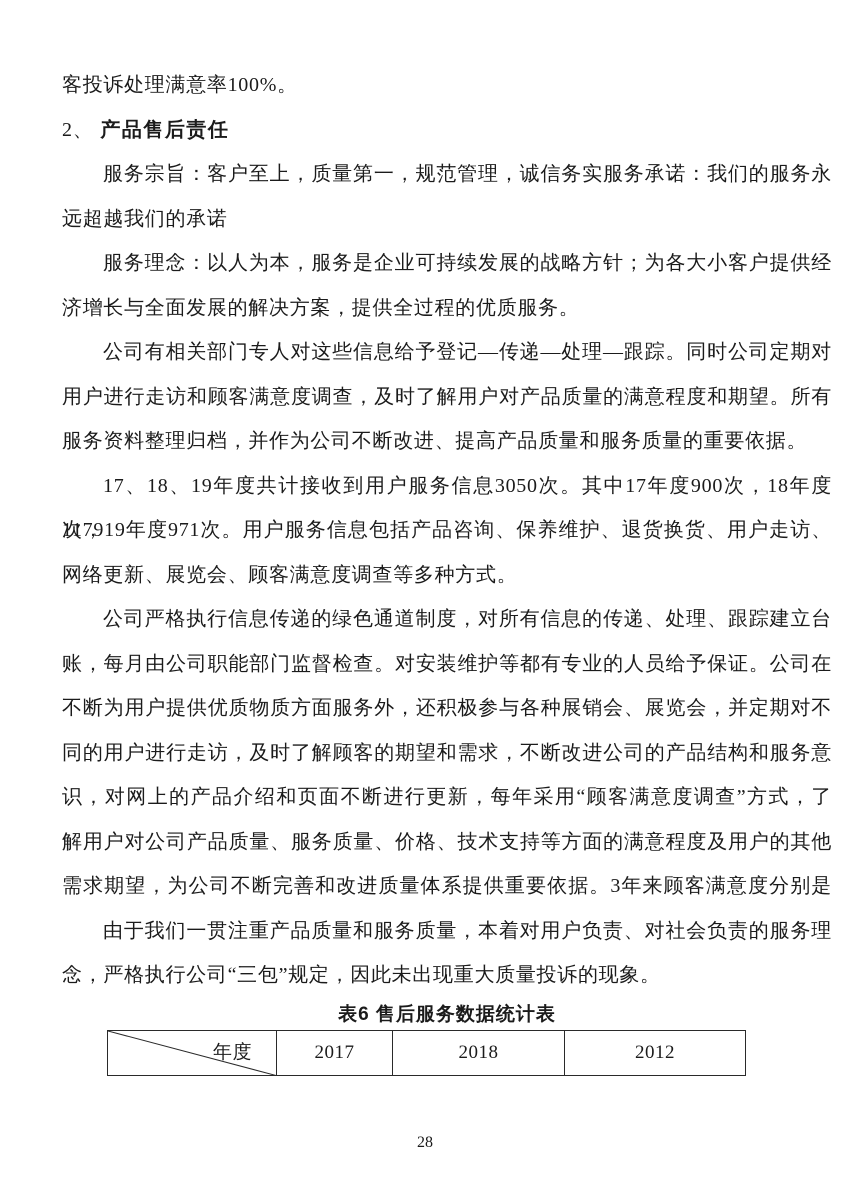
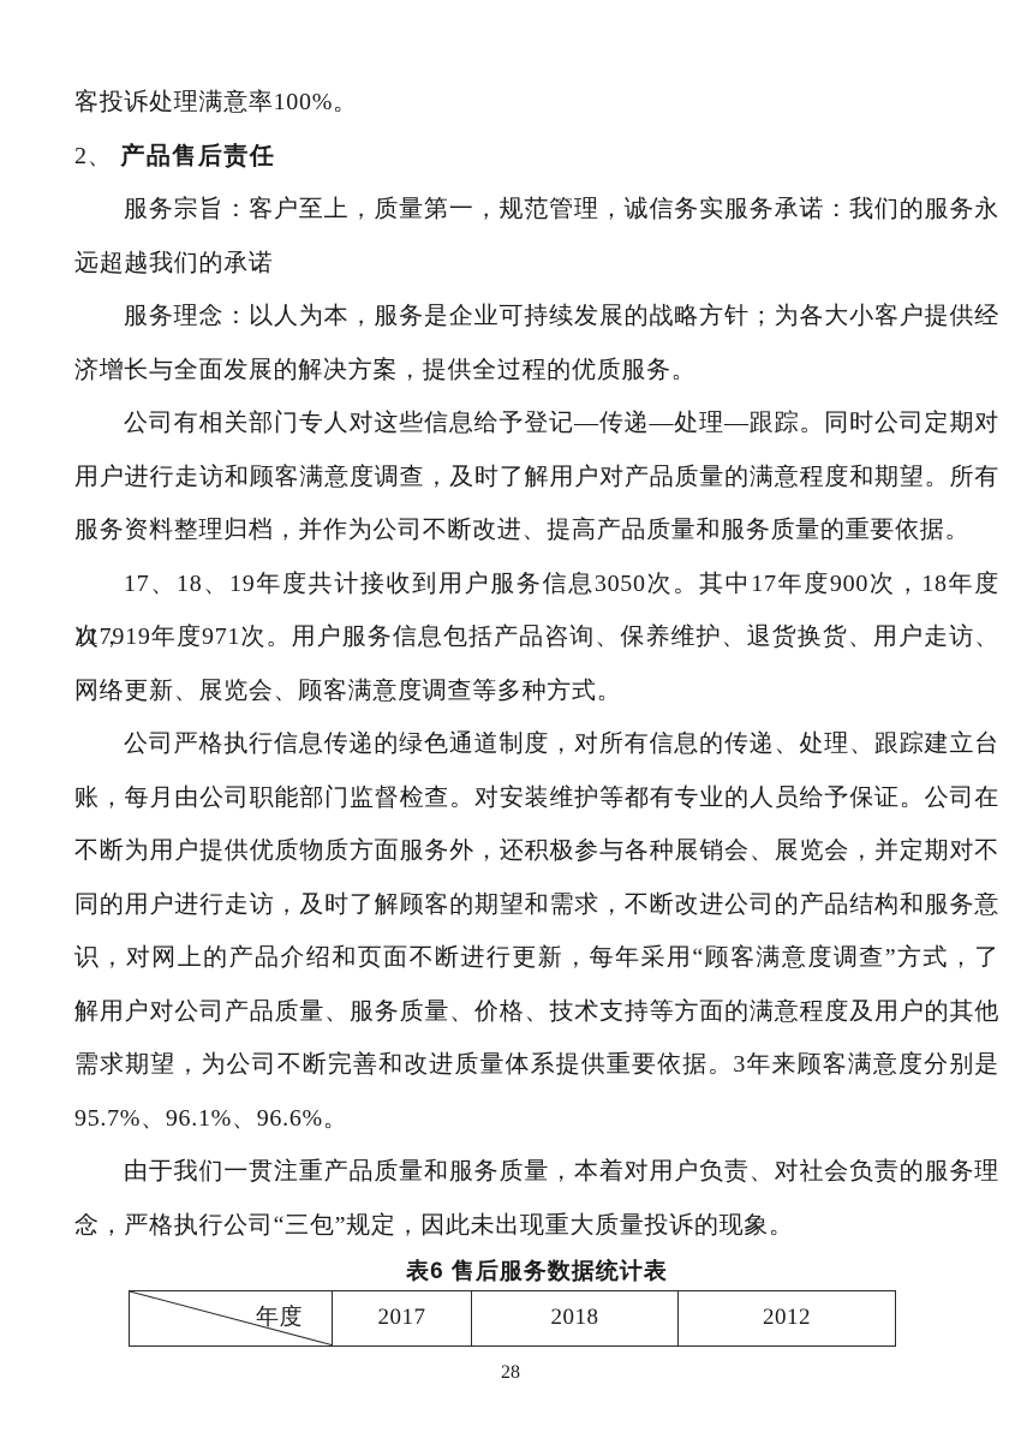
  客投诉处理满意率100%。
  2、 产品售后责任
  服务宗旨：客户至上，质量第一，规范管理，诚信务实服务承诺：我们的服务永
  远超越我们的承诺
  服务理念：以人为本，服务是企业可持续发展的战略方针；为各大小客户提供经
  济增长与全面发展的解决方案，提供全过程的优质服务。
  公司有相关部门专人对这些信息给予登记—传递—处理—跟踪。同时公司定期对
  用户进行走访和顾客满意度调查，及时了解用户对产品质量的满意程度和期望。所有
  服务资料整理归档，并作为公司不断改进、提高产品质量和服务质量的重要依据。
  17、18、19年度共计接收到用户服务信息3050次。其中17年度900次，18年度1179
  次，19年度971次。用户服务信息包括产品咨询、保养维护、退货换货、用户走访、
  网络更新、展览会、顾客满意度调查等多种方式。
  公司严格执行信息传递的绿色通道制度，对所有信息的传递、处理、跟踪建立台
  账，每月由公司职能部门监督检查。对安装维护等都有专业的人员给予保证。公司在
  不断为用户提供优质物质方面服务外，还积极参与各种展销会、展览会，并定期对不
  同的用户进行走访，及时了解顾客的期望和需求，不断改进公司的产品结构和服务意
  识，对网上的产品介绍和页面不断进行更新，每年采用“顾客满意度调查”方式，了
  解用户对公司产品质量、服务质量、价格、技术支持等方面的满意程度及用户的其他
  需求期望，为公司不断完善和改进质量体系提供重要依据。3年来顾客满意度分别是
+ 95.7%、96.1%、96.6%。
  由于我们一贯注重产品质量和服务质量，本着对用户负责、对社会负责的服务理
  念，严格执行公司“三包”规定，因此未出现重大质量投诉的现象。
  表6 售后服务数据统计表
  年度	2017	2018	2012
  28
